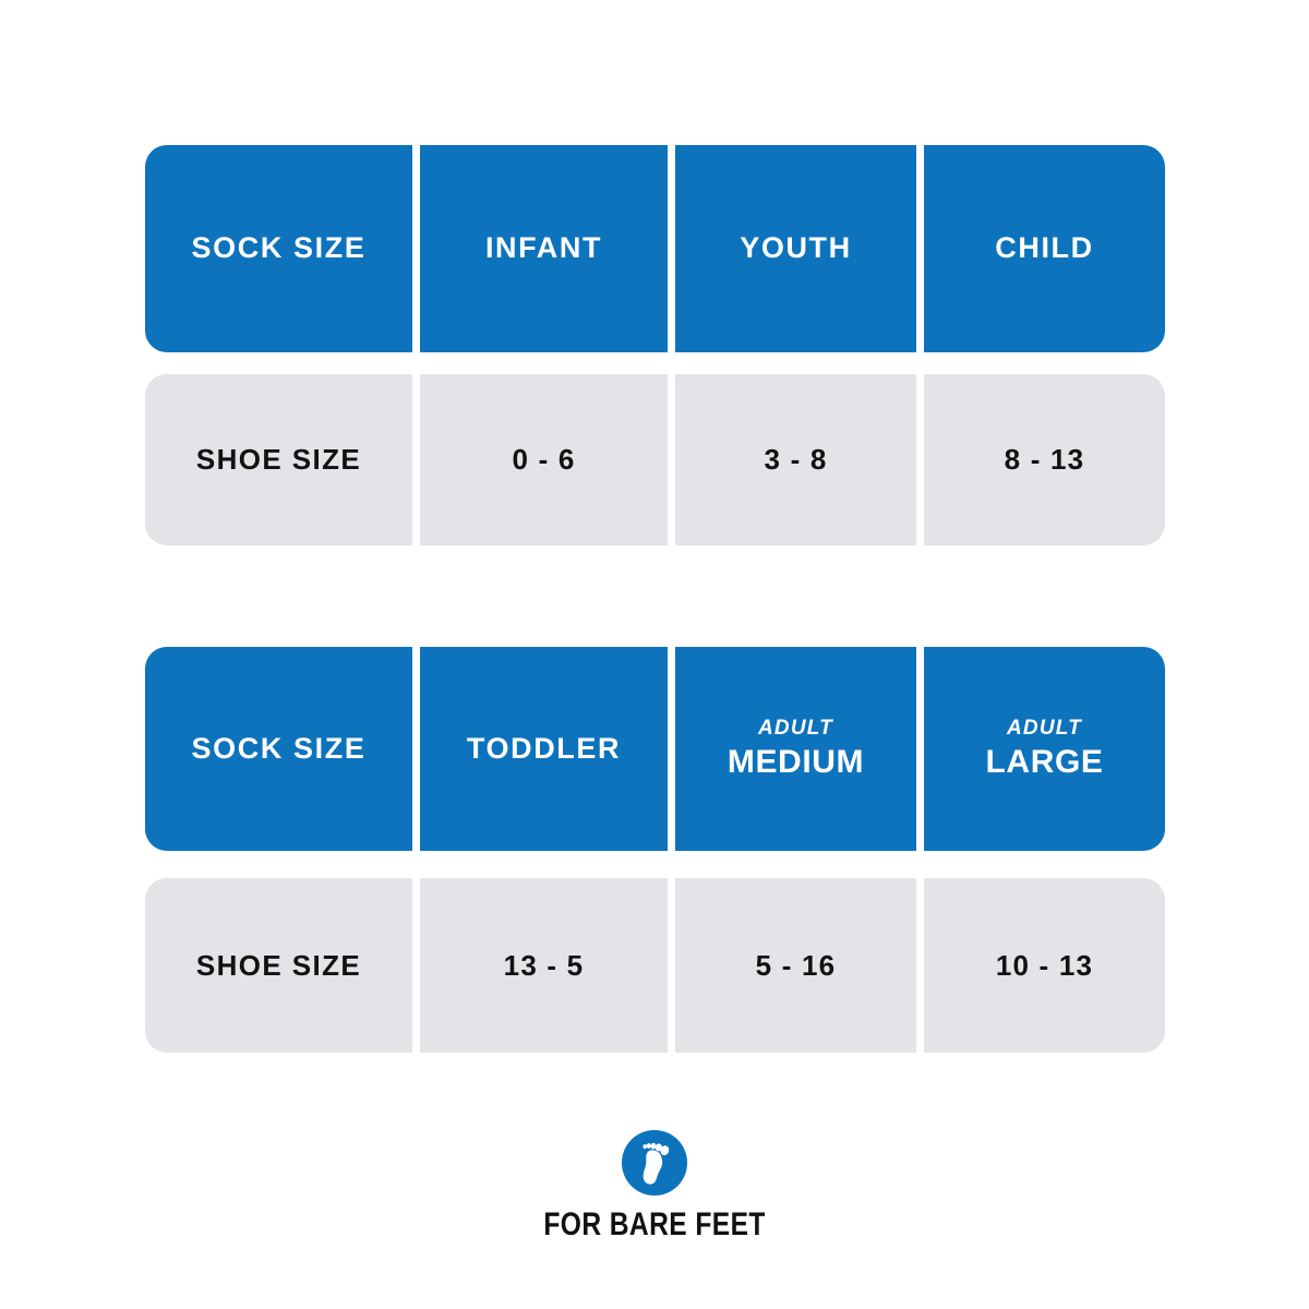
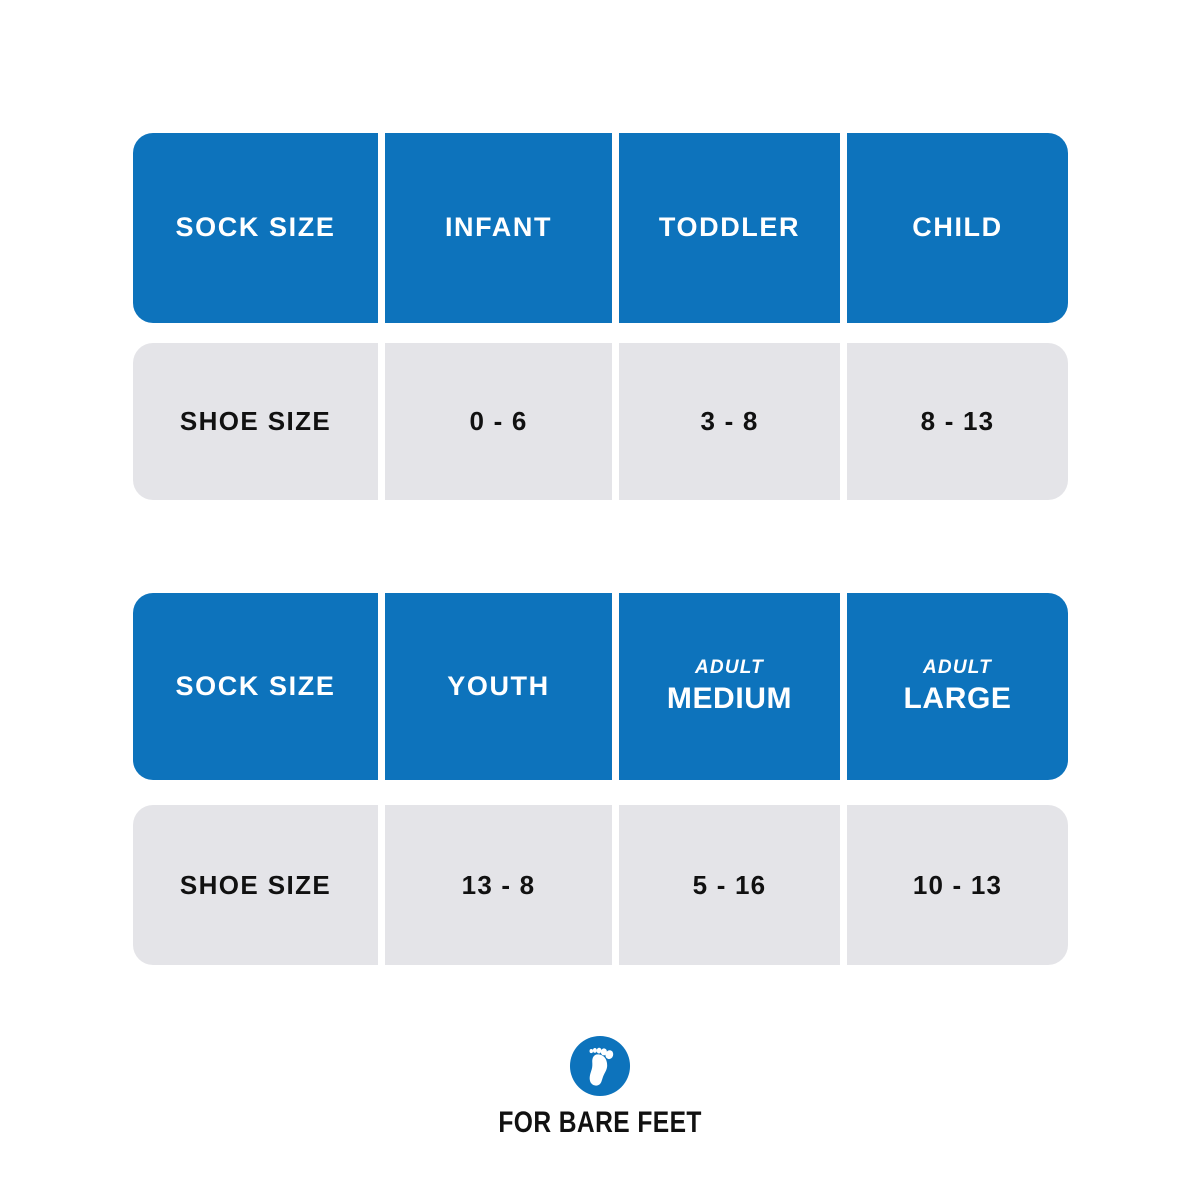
  SOCK SIZE
  INFANT
- YOUTH
+ TODDLER
  CHILD
  SHOE SIZE
  0 - 6
  3 - 8
  8 - 13
  SOCK SIZE
- TODDLER
+ YOUTH
  ADULT
  MEDIUM
  ADULT
  LARGE
  SHOE SIZE
- 13 - 5
+ 13 - 8
  5 - 16
  10 - 13
  FOR BARE FEET
